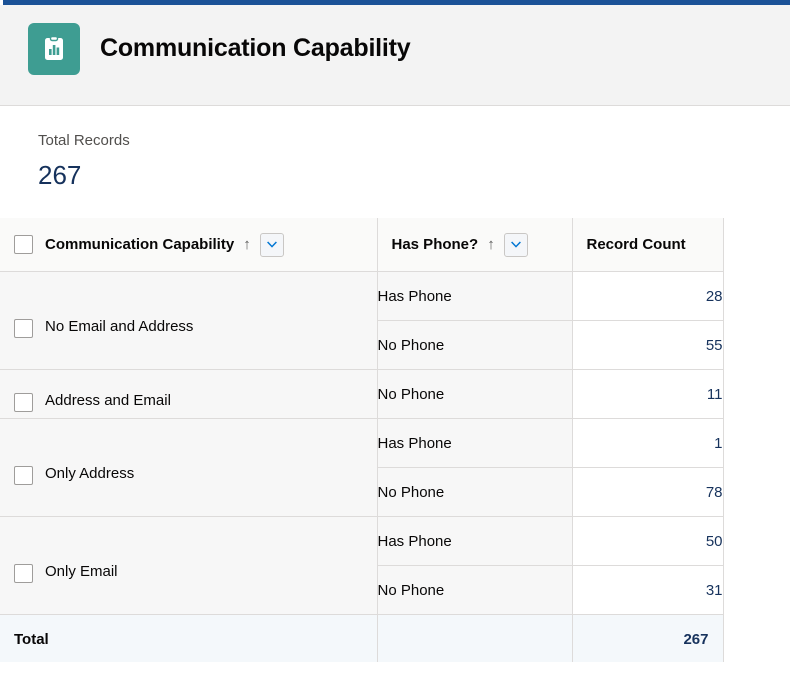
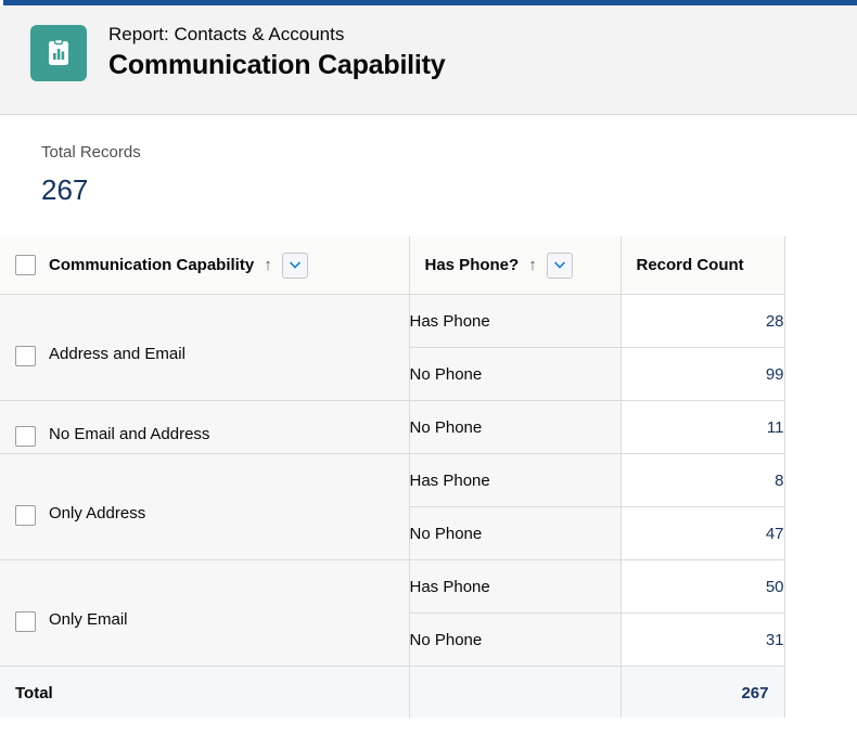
+ Report: Contacts & Accounts
  Communication Capability
  Total Records
  267
  Communication Capability ↑	Has Phone? ↑	Record Count
- No Email and Address	Has Phone	28
+ Address and Email	Has Phone	28
- No Phone	55
+ No Phone	99
- Address and Email	No Phone	11
+ No Email and Address	No Phone	11
- Only Address	Has Phone	1
+ Only Address	Has Phone	8
- No Phone	78
+ No Phone	47
  Only Email	Has Phone	50
  No Phone	31
  Total		267
